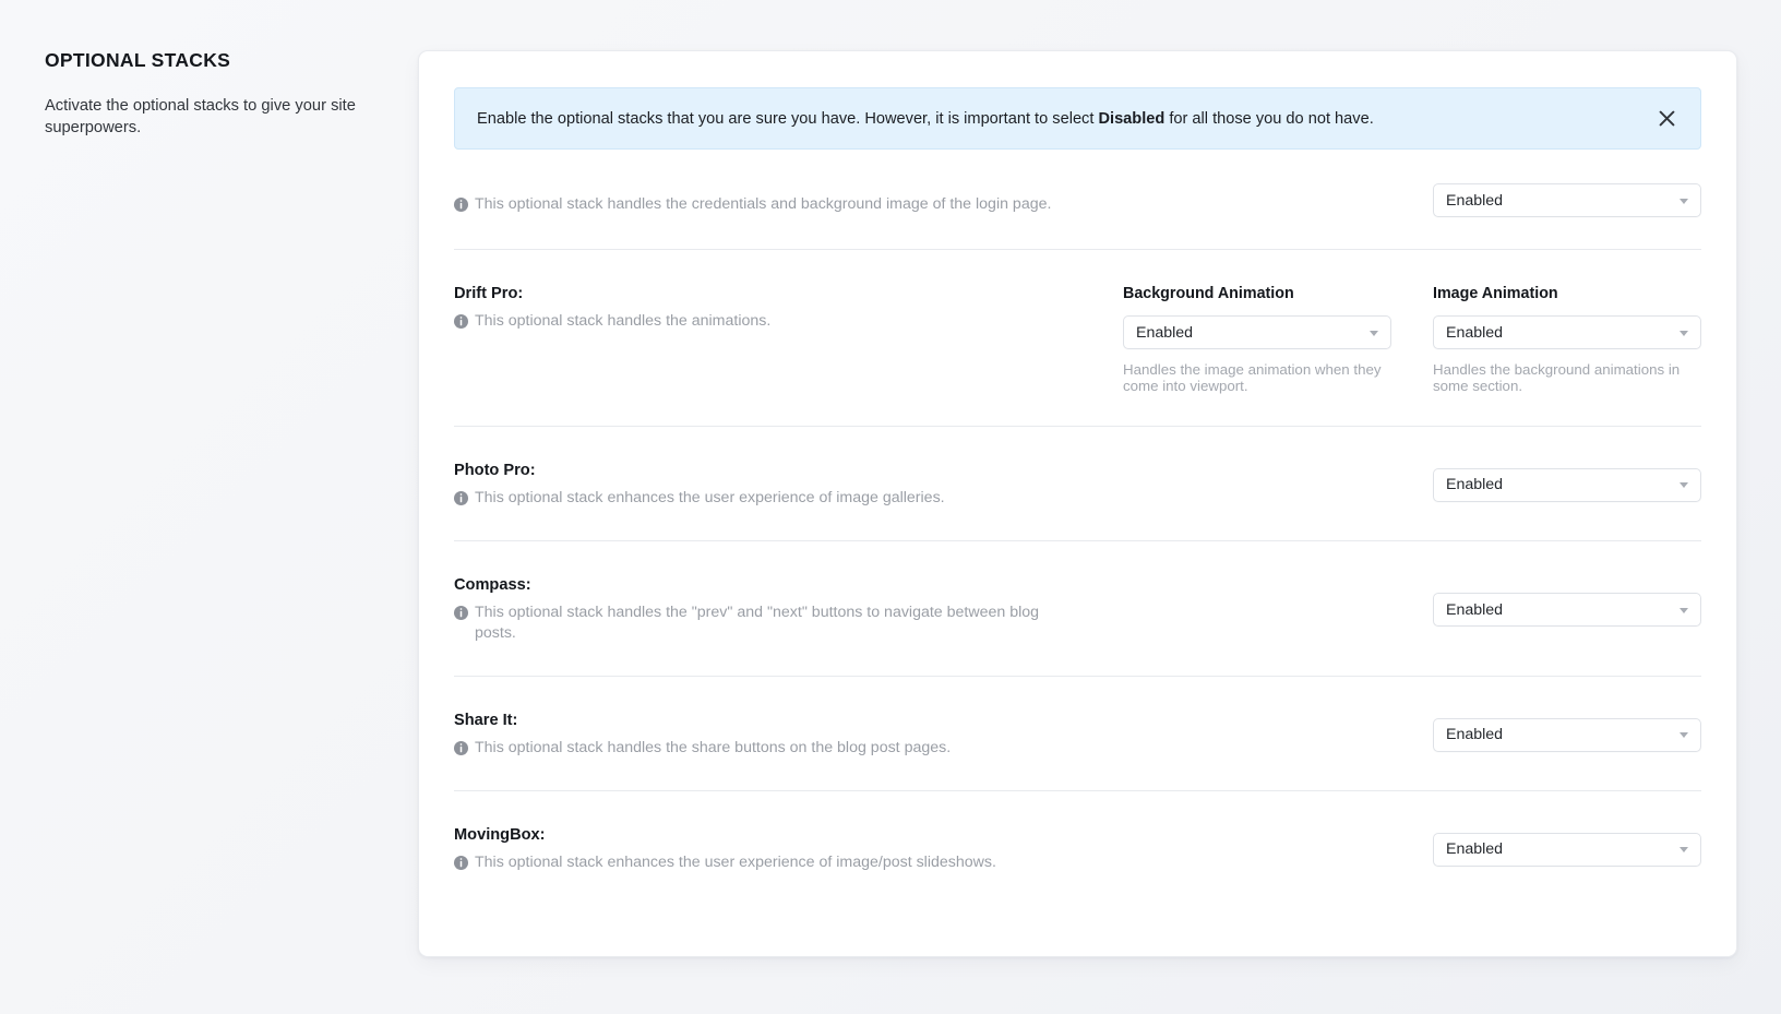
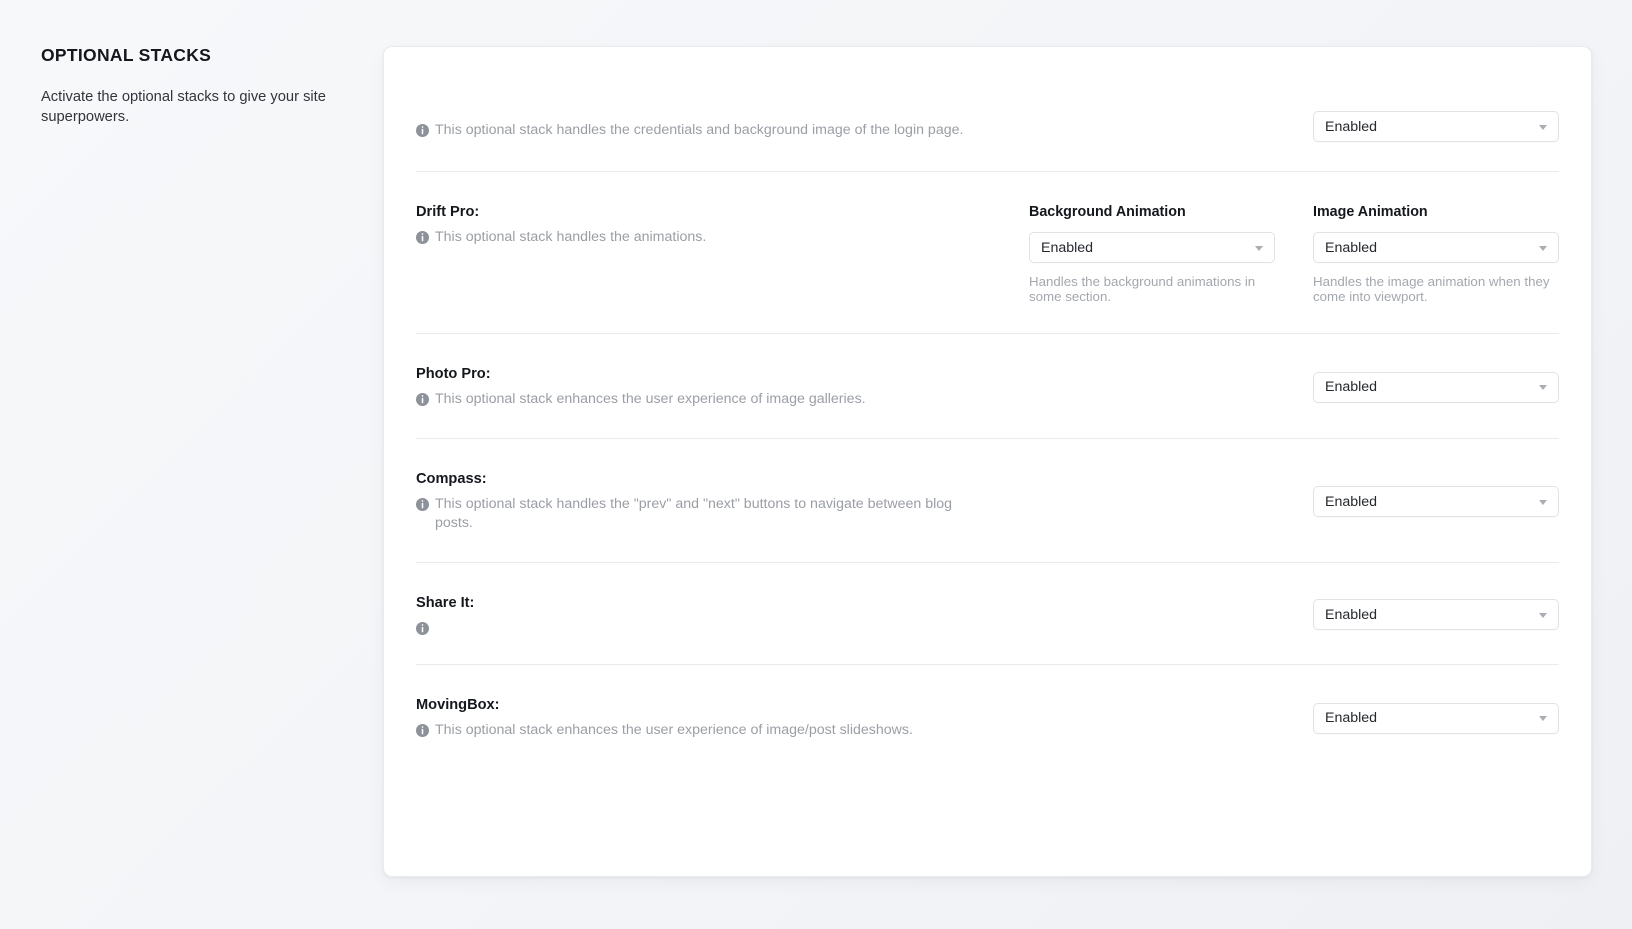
  OPTIONAL STACKS
  Activate the optional stacks to give your site superpowers.
- Enable the optional stacks that you are sure you have. However, it is important to select Disabled for all those you do not have.
  This optional stack handles the credentials and background image of the login page.
  Enabled
  Drift Pro:
  This optional stack handles the animations.
  Background Animation
  Enabled
- Handles the image animation when they come into viewport.
+ Handles the background animations in some section.
  Image Animation
  Enabled
- Handles the background animations in some section.
+ Handles the image animation when they come into viewport.
  Photo Pro:
  This optional stack enhances the user experience of image galleries.
  Enabled
  Compass:
  This optional stack handles the "prev" and "next" buttons to navigate between blog posts.
  Enabled
  Share It:
- This optional stack handles the share buttons on the blog post pages.
  Enabled
  MovingBox:
  This optional stack enhances the user experience of image/post slideshows.
  Enabled
